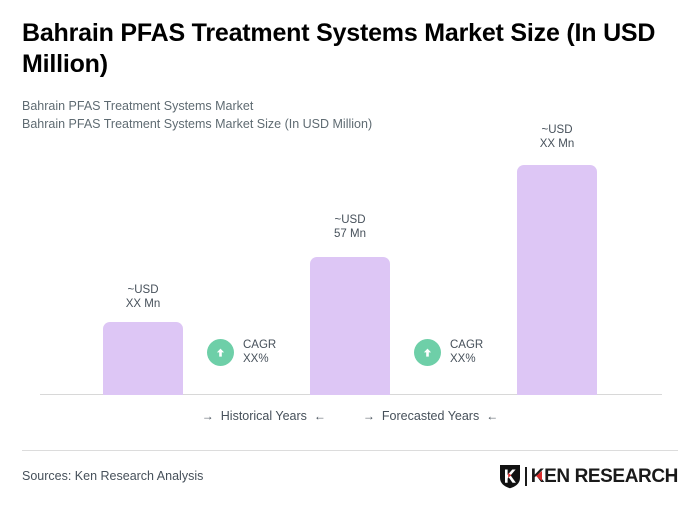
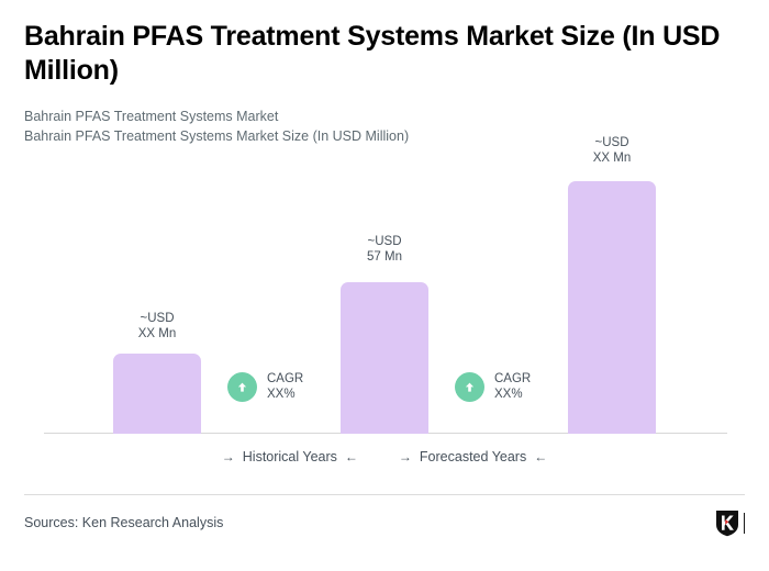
  Bahrain PFAS Treatment Systems Market Size (In USD Million)
  Bahrain PFAS Treatment Systems Market
  Bahrain PFAS Treatment Systems Market Size (In USD Million)
  ~USD
  XX Mn
  CAGR
  XX%
  ~USD
  57 Mn
  CAGR
  XX%
  ~USD
  XX Mn
  →
  Historical Years
  ←
  →
  Forecasted Years
  ←
  Sources: Ken Research Analysis
- K
- EN RESEARCH
